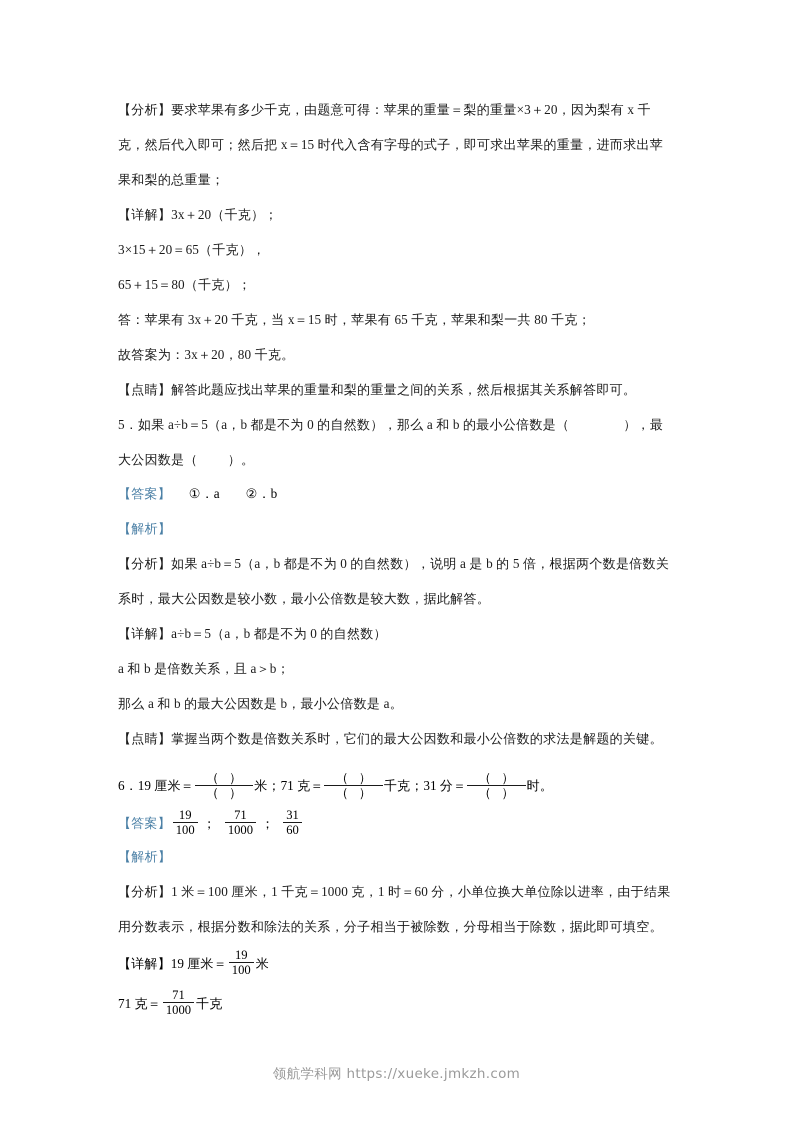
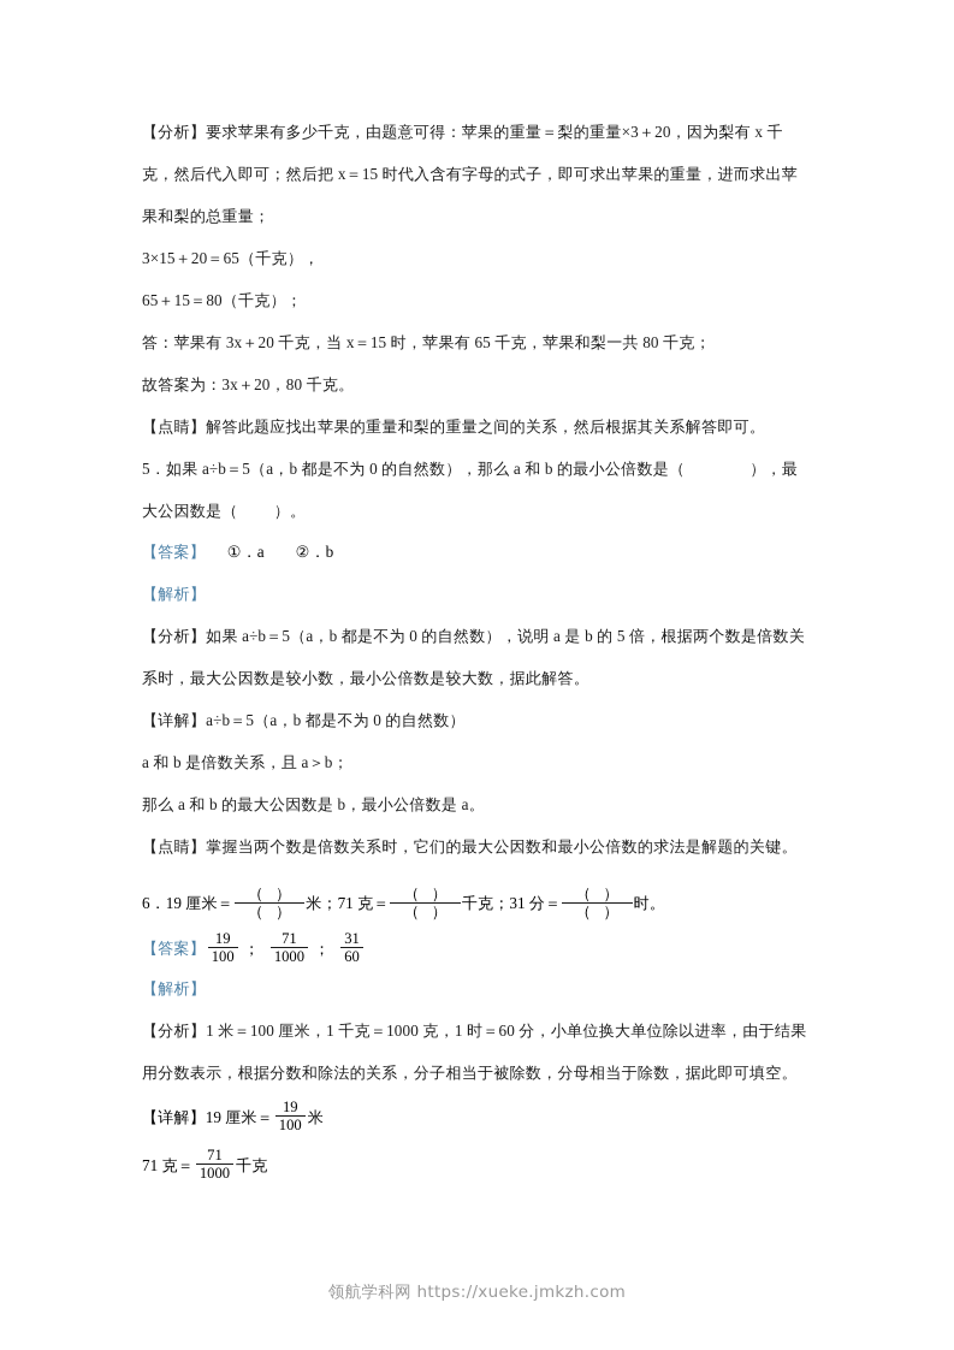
  【分析】要求苹果有多少千克，由题意可得：苹果的重量＝梨的重量×3＋20，因为梨有 x 千克，然后代入即可；然后把 x＝15 时代入含有字母的式子，即可求出苹果的重量，进而求出苹果和梨的总重量；
- 【详解】3x＋20（千克）；
  3×15＋20＝65（千克），
  65＋15＝80（千克）；
  答：苹果有 3x＋20 千克，当 x＝15 时，苹果有 65 千克，苹果和梨一共 80 千克；
  故答案为：3x＋20，80 千克。
  【点睛】解答此题应找出苹果的重量和梨的重量之间的关系，然后根据其关系解答即可。
  5．如果 a÷b＝5（a，b 都是不为 0 的自然数），那么 a 和 b 的最小公倍数是（ ），最
  大公因数是（ ）。
  【答案】 ①．a ②．b
  【解析】
  【分析】如果 a÷b＝5（a，b 都是不为 0 的自然数），说明 a 是 b 的 5 倍，根据两个数是倍数关系时，最大公因数是较小数，最小公倍数是较大数，据此解答。
  【详解】a÷b＝5（a，b 都是不为 0 的自然数）
  a 和 b 是倍数关系，且 a＞b；
  那么 a 和 b 的最大公因数是 b，最小公倍数是 a。
  【点睛】掌握当两个数是倍数关系时，它们的最大公因数和最小公倍数的求法是解题的关键。
  6．19 厘米＝
  （）
  （）
  米；71 克＝
  （）
  （）
  千克；31 分＝
  （）
  （）
  时。
  【答案】
  19
  100
  ；
  71
  1000
  ；
  31
  60
  【解析】
  【分析】1 米＝100 厘米，1 千克＝1000 克，1 时＝60 分，小单位换大单位除以进率，由于结果用分数表示，根据分数和除法的关系，分子相当于被除数，分母相当于除数，据此即可填空。
  【详解】19 厘米＝
  19
  100
  米
  71 克＝
  71
  1000
  千克
  领航学科网 https://xueke.jmkzh.com
